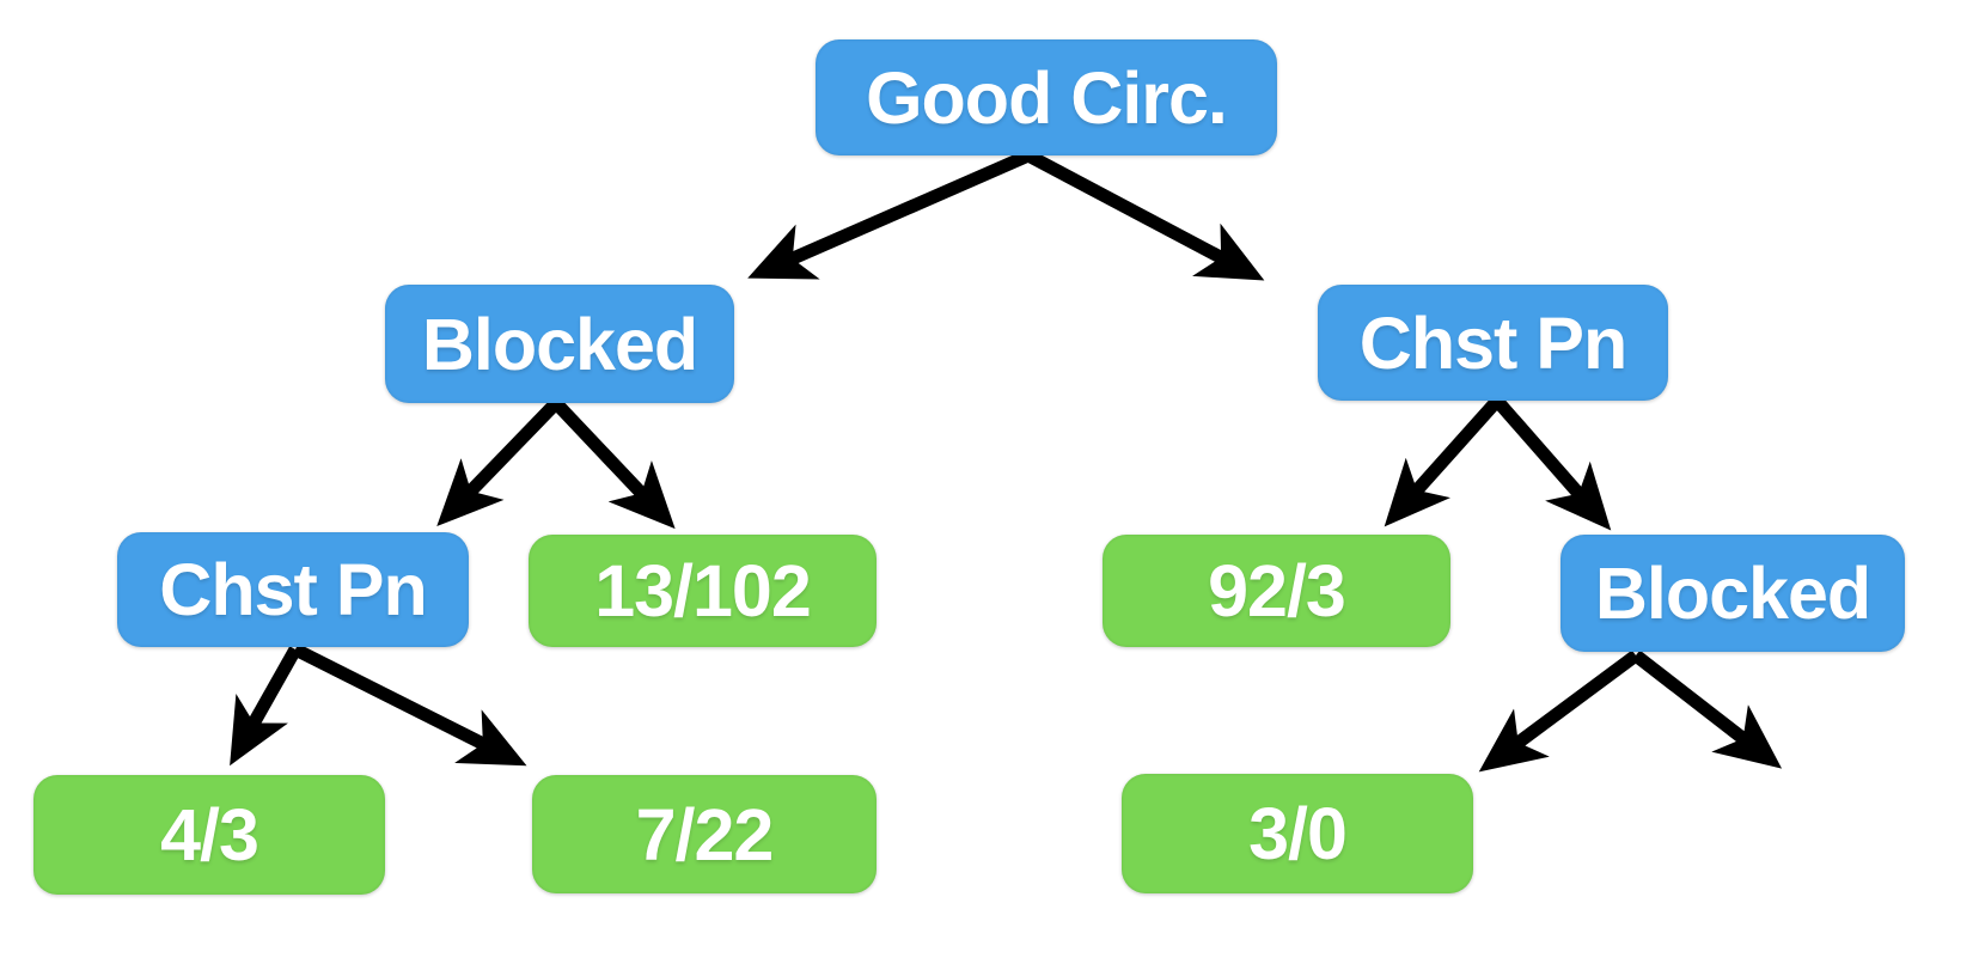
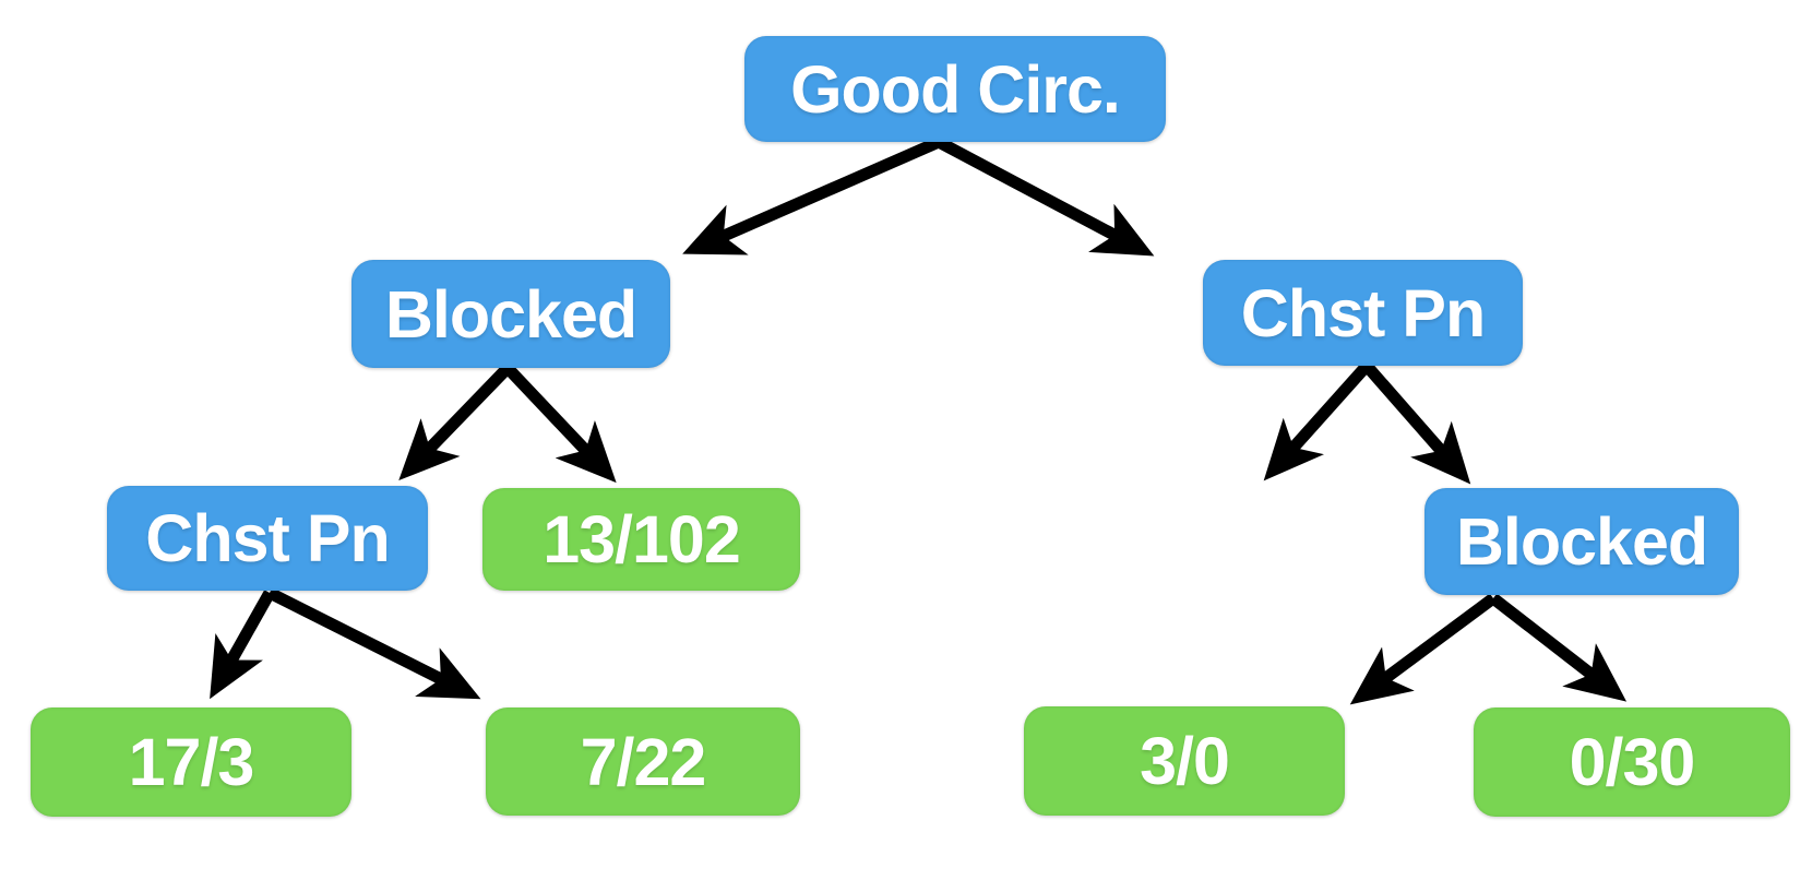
  Good Circ.
  Blocked
  Chst Pn
  Chst Pn
  13/102
- 92/3
  Blocked
- 4/3
+ 17/3
  7/22
  3/0
+ 0/30
